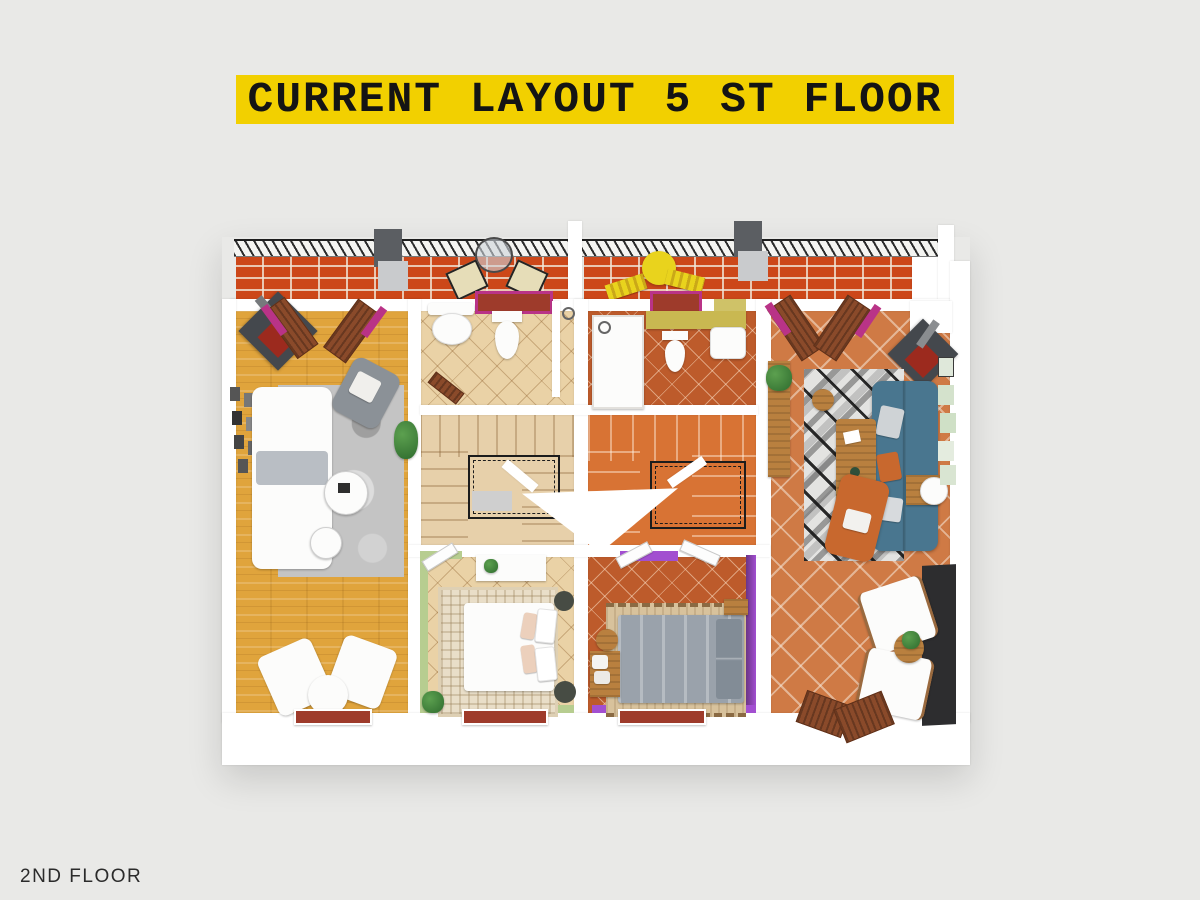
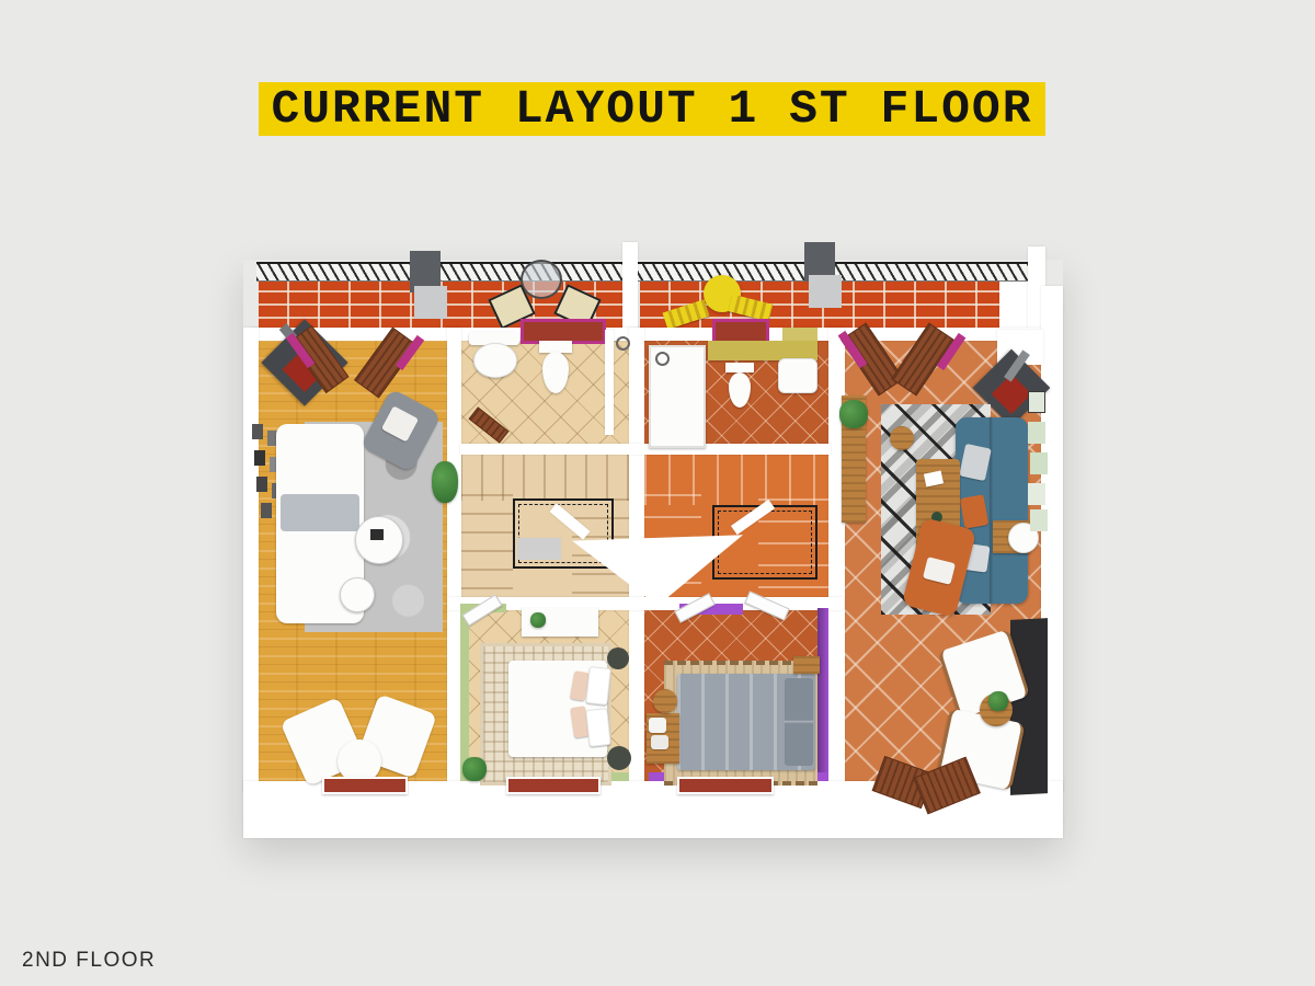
- CURRENT LAYOUT 5 ST FLOOR
+ CURRENT LAYOUT 1 ST FLOOR
  2ND FLOOR
